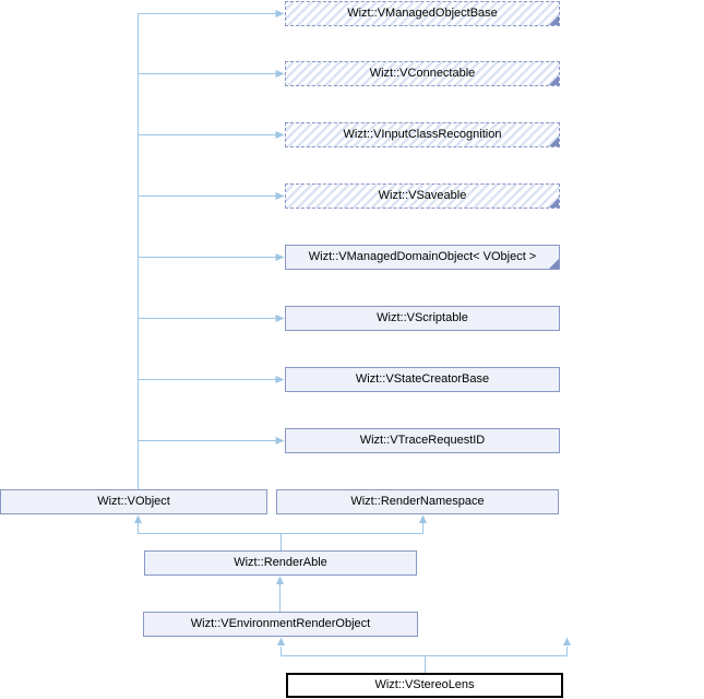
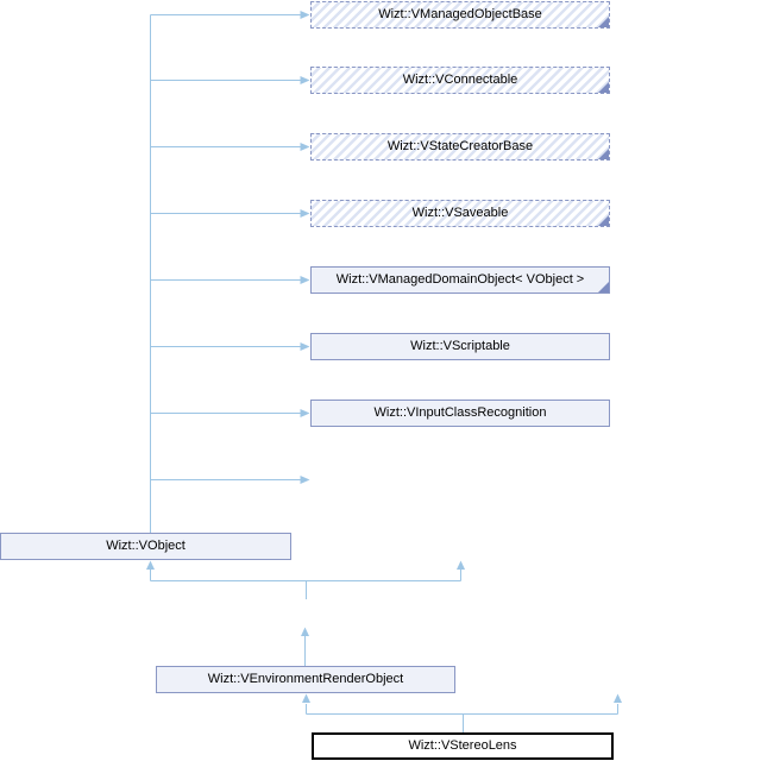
  Wizt::VManagedObjectBase
  Wizt::VConnectable
- Wizt::VInputClassRecognition
+ Wizt::VStateCreatorBase
  Wizt::VSaveable
  Wizt::VManagedDomainObject< VObject >
  Wizt::VScriptable
- Wizt::VStateCreatorBase
+ Wizt::VInputClassRecognition
- Wizt::VTraceRequestID
  Wizt::VObject
- Wizt::RenderNamespace
- Wizt::RenderAble
  Wizt::VEnvironmentRenderObject
  Wizt::VStereoLens
